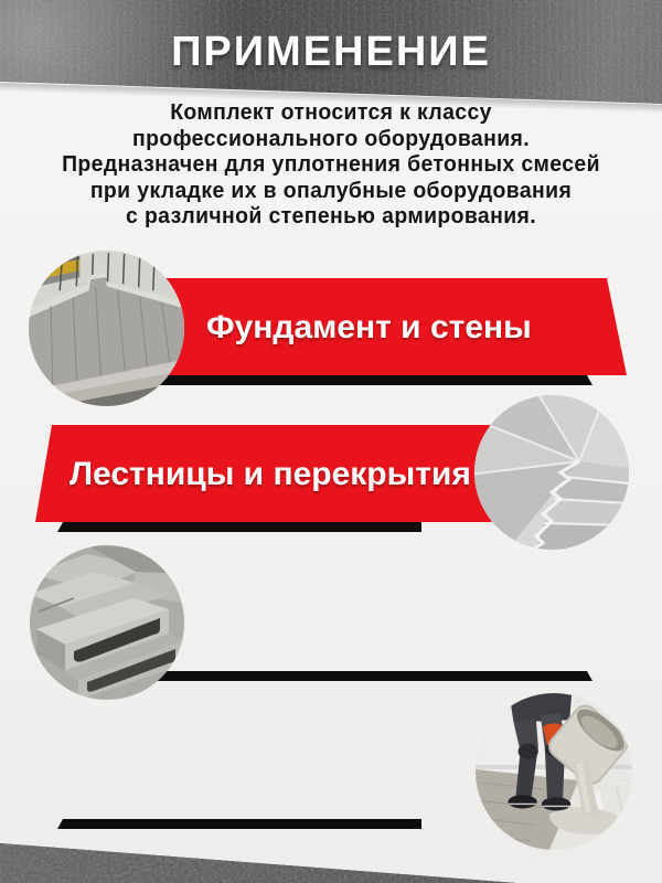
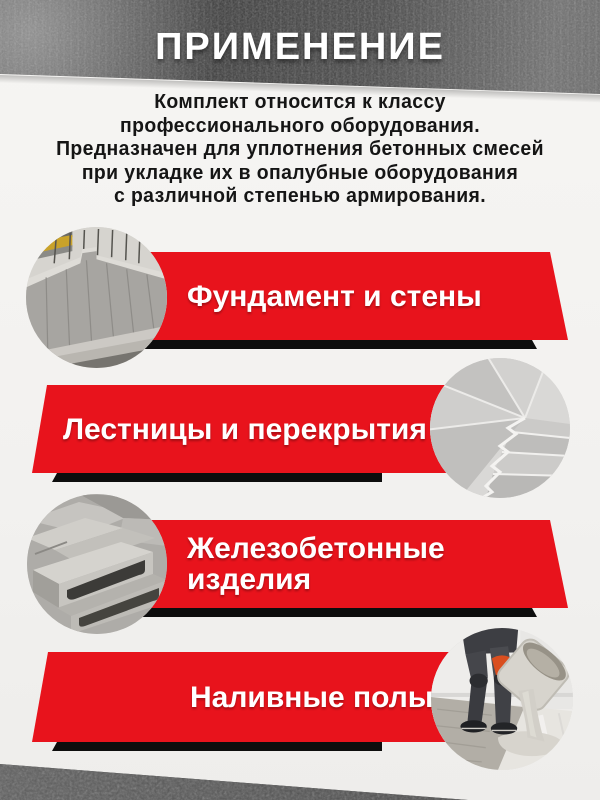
  ПРИМЕНЕНИЕ
  Комплект относится к классу
  профессионального оборудования.
  Предназначен для уплотнения бетонных смесей
  при укладке их в опалубные оборудования
  с различной степенью армирования.
  Фундамент и стены
  Лестницы и перекрытия
+ Железобетонные
+ изделия
+ Наливные полы
